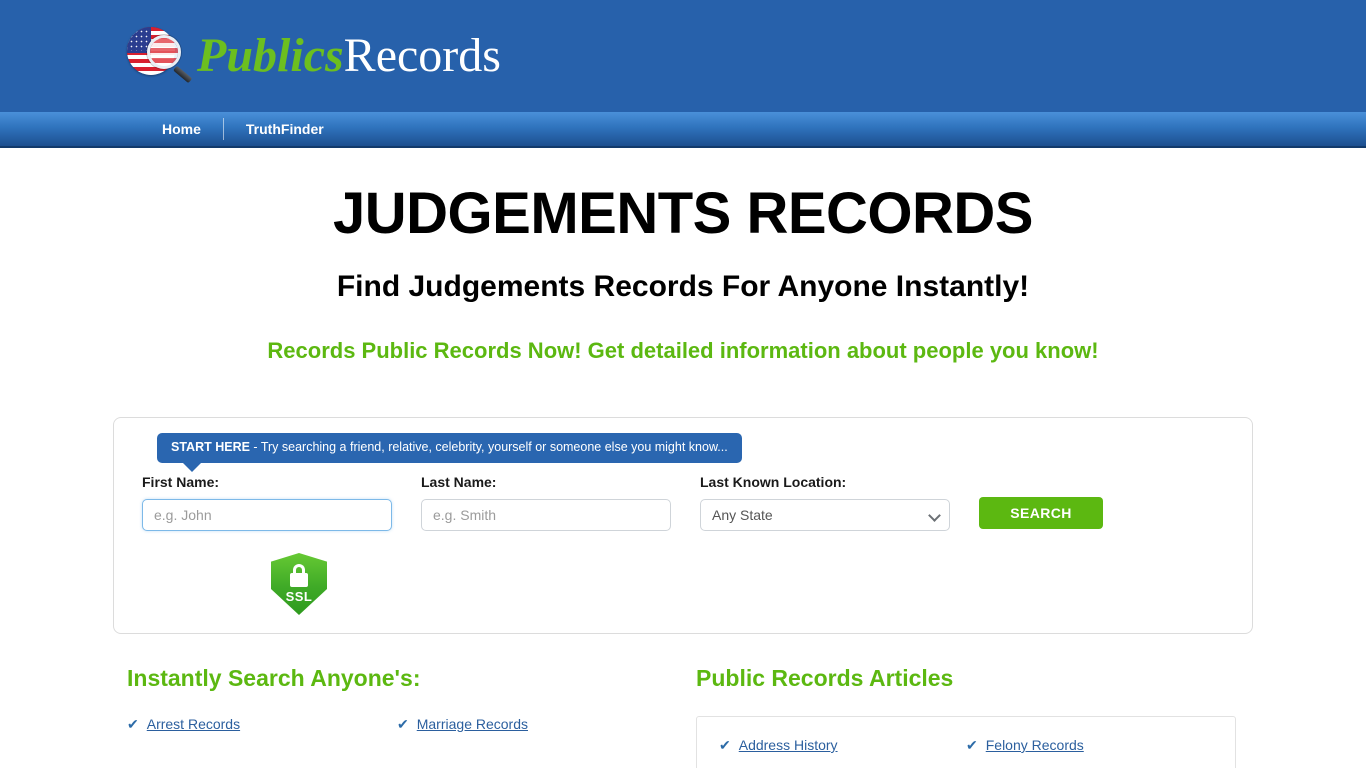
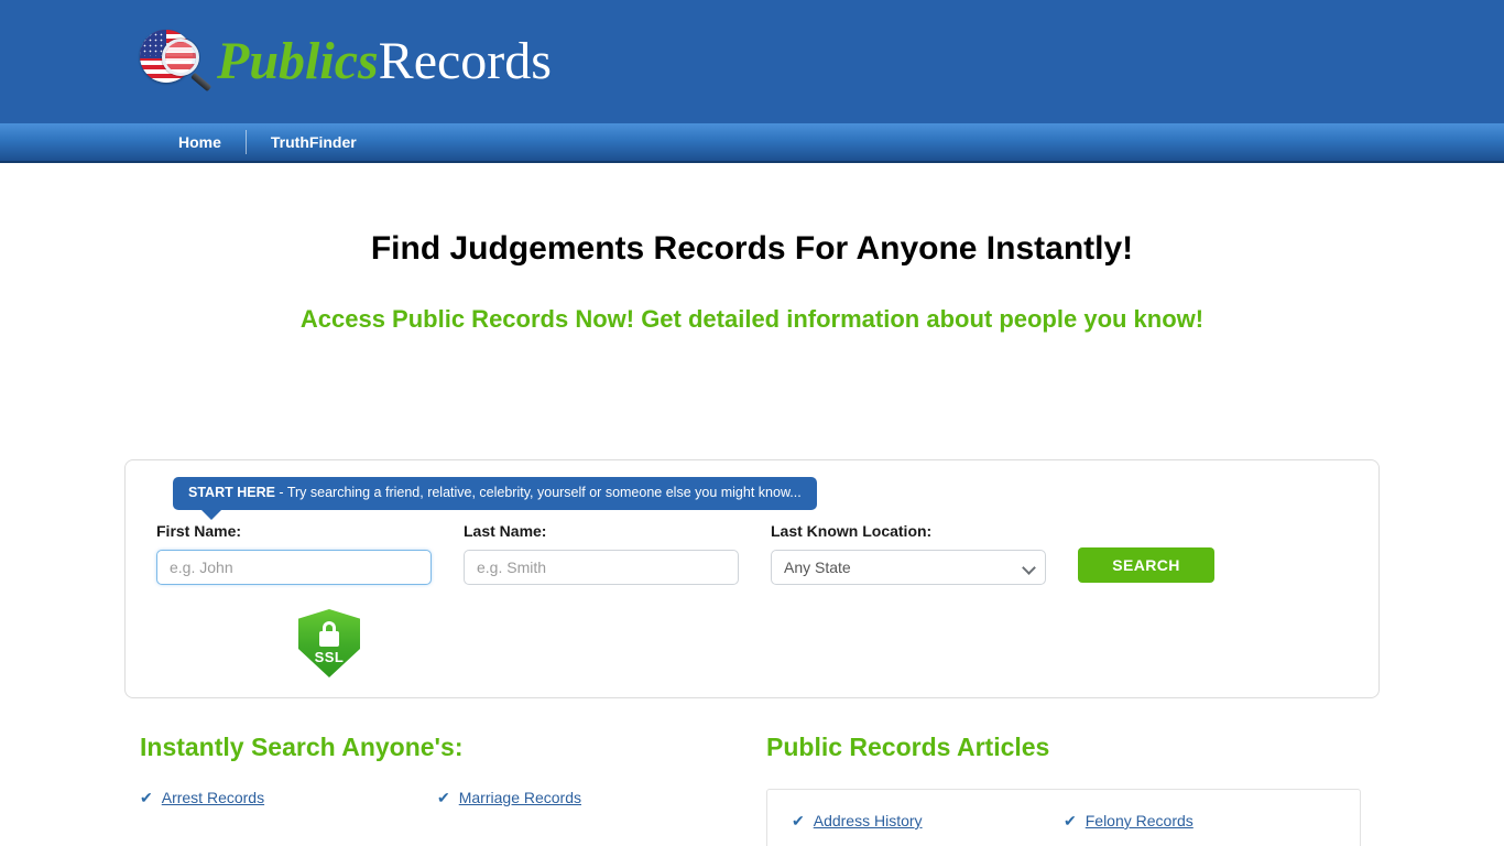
  PublicsRecords
  Home
  TruthFinder
- JUDGEMENTS RECORDS
  Find Judgements Records For Anyone Instantly!
- Records Public Records Now! Get detailed information about people you know!
+ Access Public Records Now! Get detailed information about people you know!
  START HERE - Try searching a friend, relative, celebrity, yourself or someone else you might know...
  First Name:
  e.g. John
  Last Name:
  e.g. Smith
  Last Known Location:
  Any State
  SEARCH
  SSL
  Instantly Search Anyone's:
  ✔
  Arrest Records
  ✔
  Marriage Records
  Public Records Articles
  ✔
  Address History
  ✔
  Felony Records
